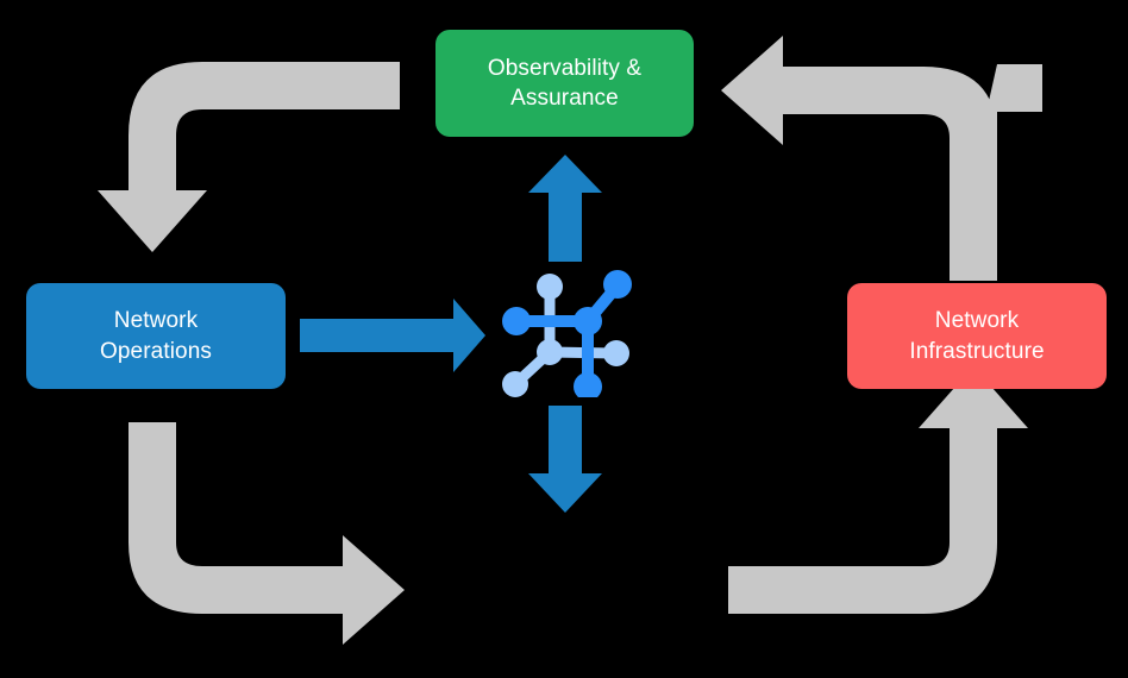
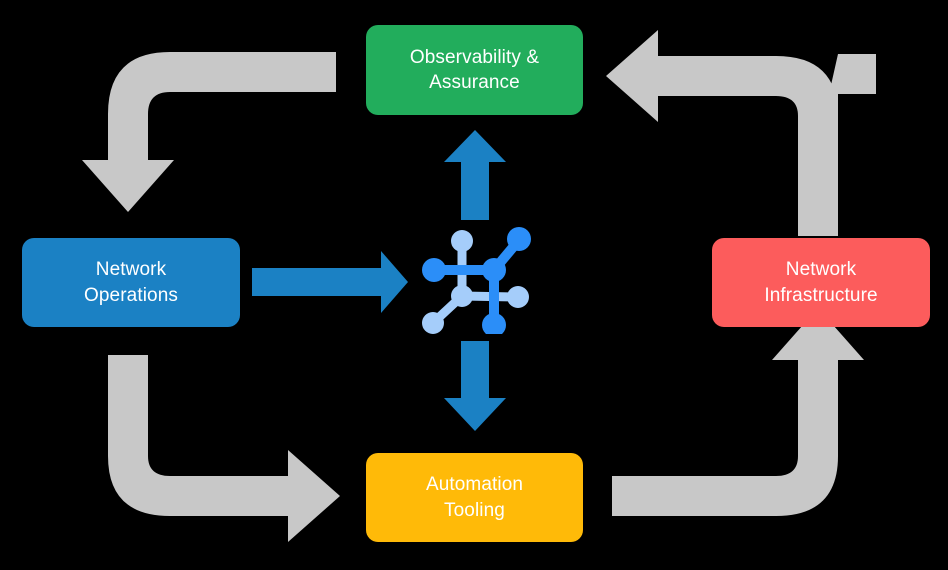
  Observability &
  Assurance
  Network
  Operations
  Network
  Infrastructure
+ Automation
+ Tooling
